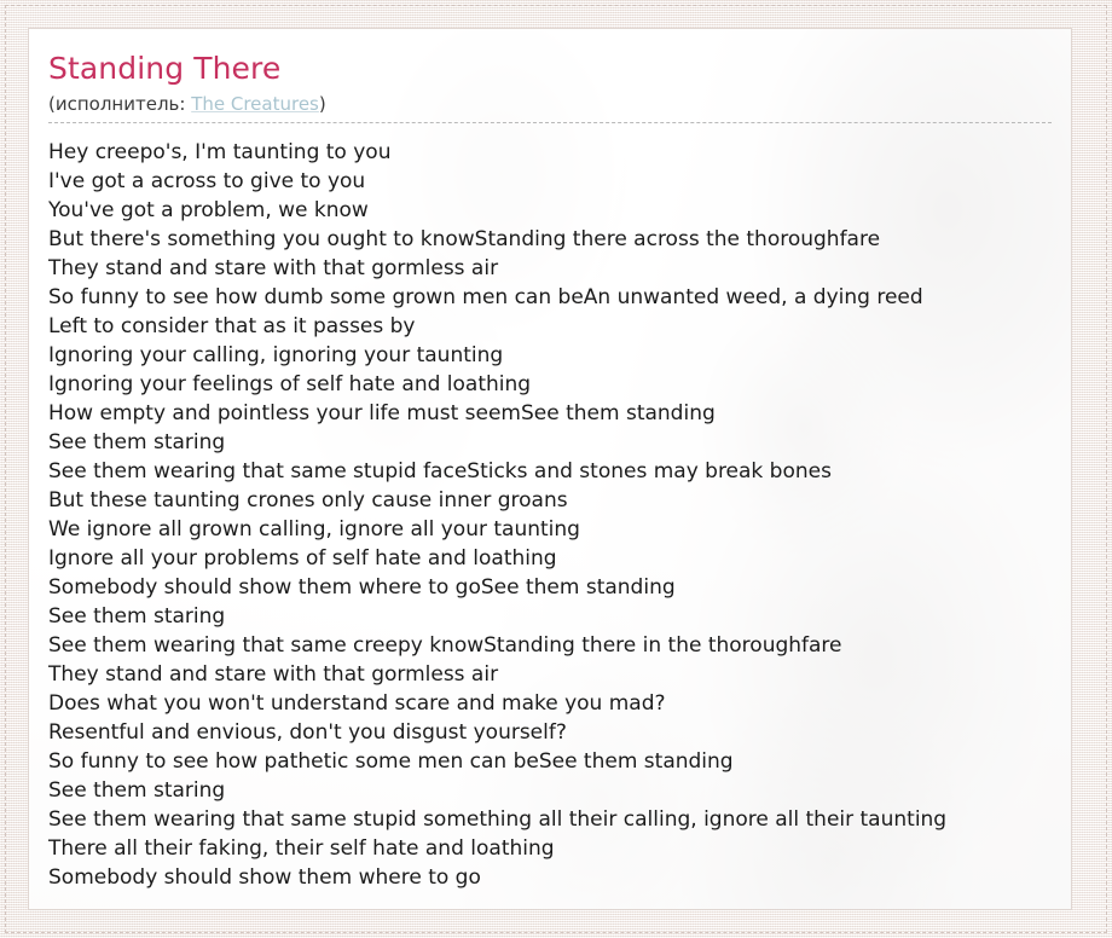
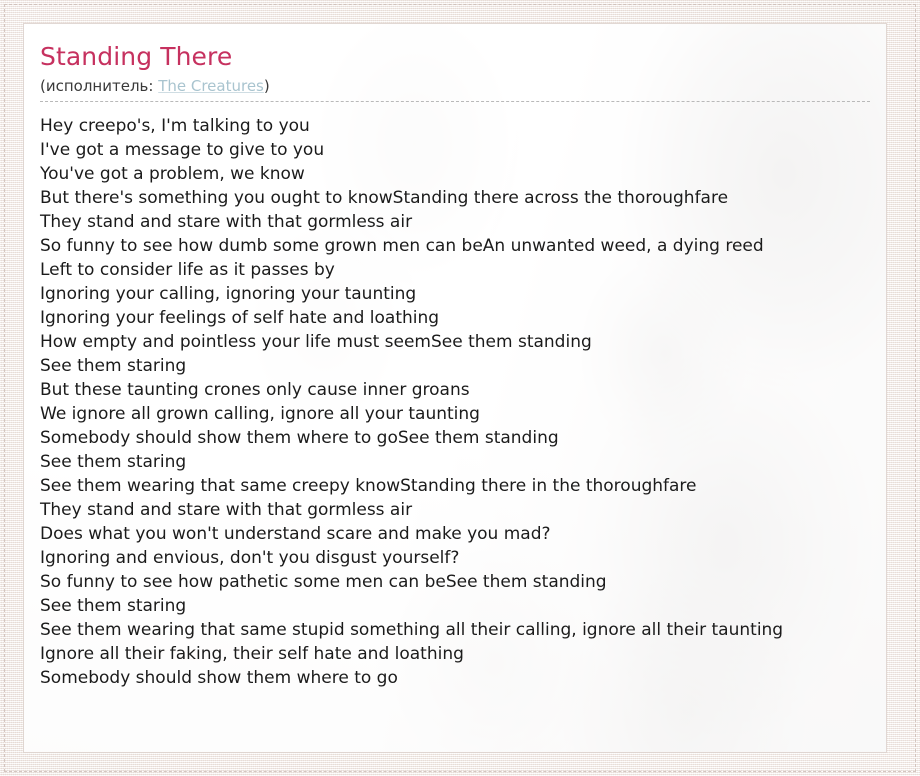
  Standing There
  (исполнитель: The Creatures)
- Hey creepo's, I'm taunting to you
+ Hey creepo's, I'm talking to you
- I've got a across to give to you
+ I've got a message to give to you
  You've got a problem, we know
  But there's something you ought to knowStanding there across the thoroughfare
  They stand and stare with that gormless air
  So funny to see how dumb some grown men can beAn unwanted weed, a dying reed
- Left to consider that as it passes by
+ Left to consider life as it passes by
  Ignoring your calling, ignoring your taunting
  Ignoring your feelings of self hate and loathing
  How empty and pointless your life must seemSee them standing
  See them staring
- See them wearing that same stupid faceSticks and stones may break bones
  But these taunting crones only cause inner groans
  We ignore all grown calling, ignore all your taunting
- Ignore all your problems of self hate and loathing
  Somebody should show them where to goSee them standing
  See them staring
  See them wearing that same creepy knowStanding there in the thoroughfare
  They stand and stare with that gormless air
  Does what you won't understand scare and make you mad?
- Resentful and envious, don't you disgust yourself?
+ Ignoring and envious, don't you disgust yourself?
  So funny to see how pathetic some men can beSee them standing
  See them staring
  See them wearing that same stupid something all their calling, ignore all their taunting
- There all their faking, their self hate and loathing
+ Ignore all their faking, their self hate and loathing
  Somebody should show them where to go
